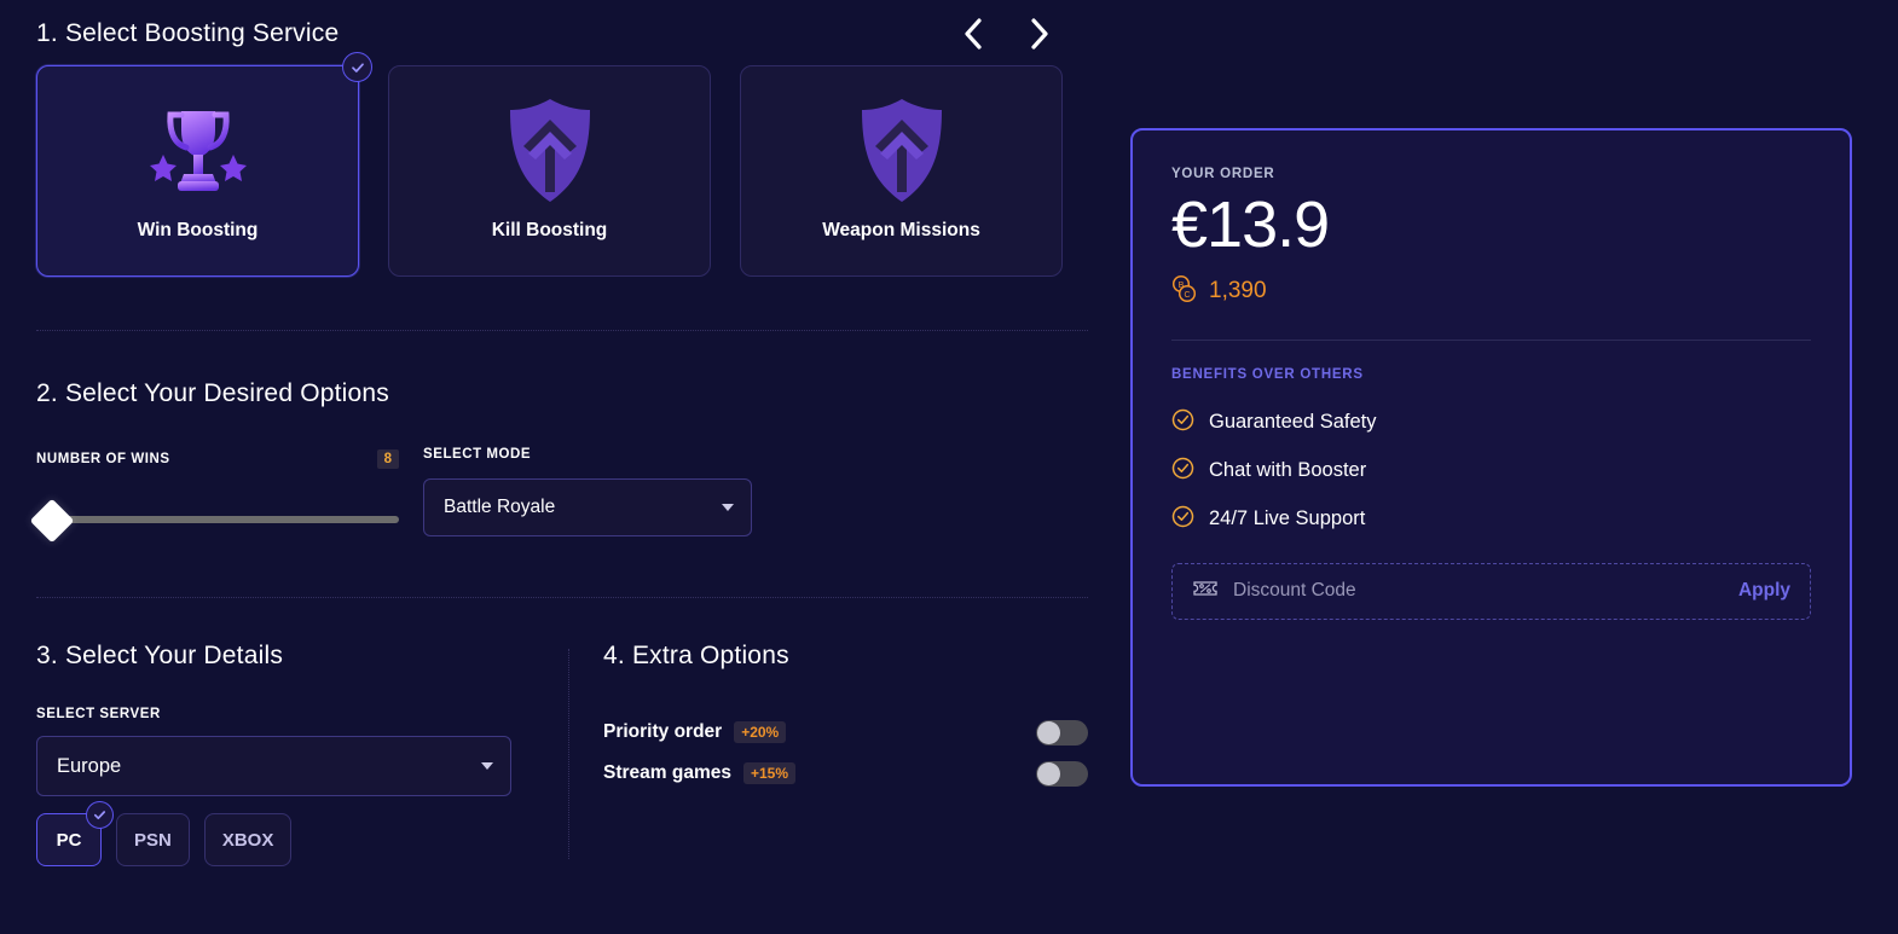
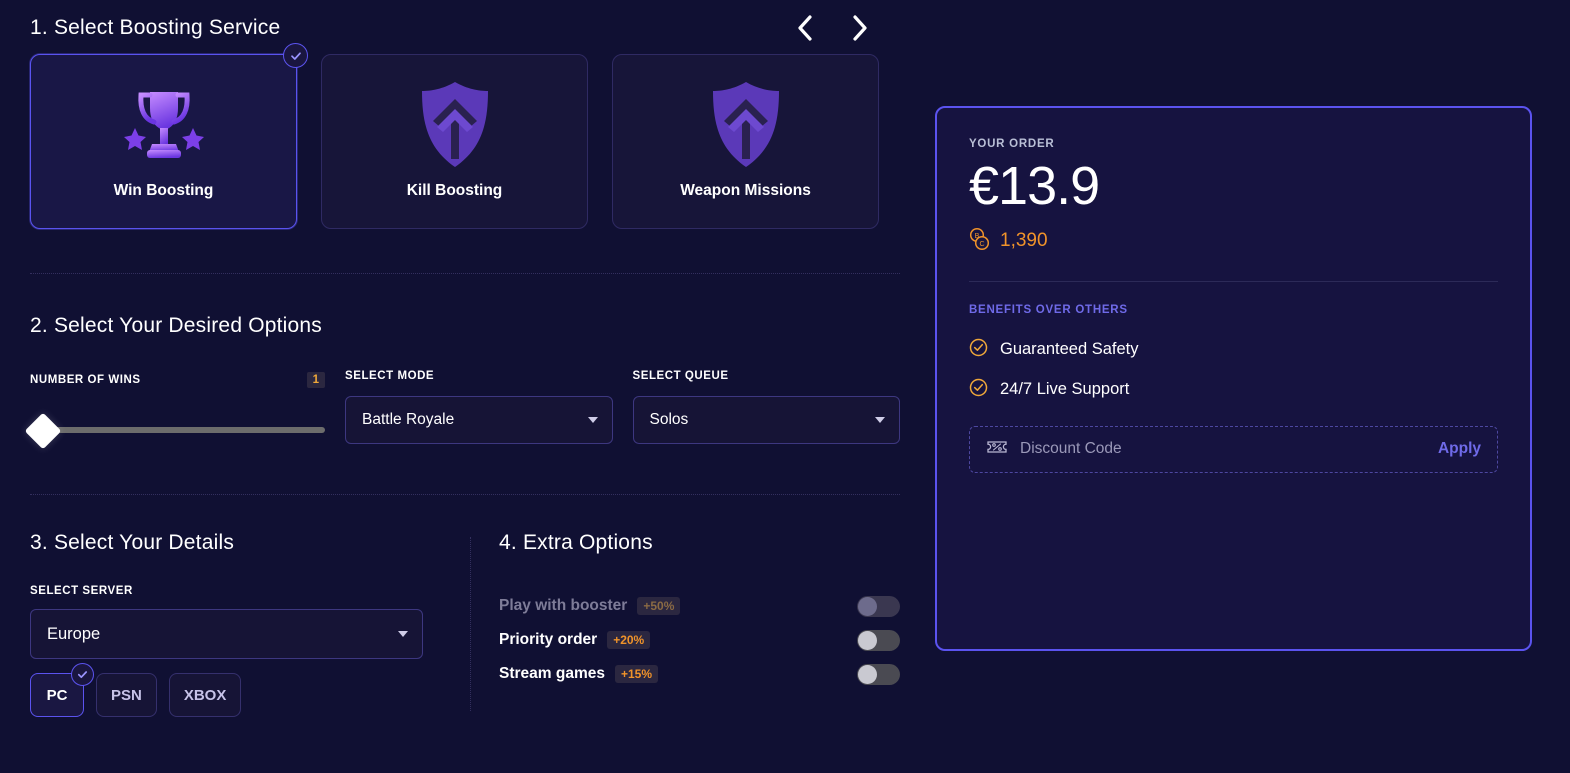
  1. Select Boosting Service
  Win Boosting
  Kill Boosting
  Weapon Missions
  2. Select Your Desired Options
  NUMBER OF WINS
- 8
+ 1
  SELECT MODE
  Battle Royale
+ SELECT QUEUE
+ Solos
  3. Select Your Details
  SELECT SERVER
  Europe
  PC
  PSN
  XBOX
  4. Extra Options
+ Play with booster
+ +50%
  Priority order
  +20%
  Stream games
  +15%
  YOUR ORDER
  €13.9
  1,390
  BENEFITS OVER OTHERS
  Guaranteed Safety
- Chat with Booster
  24/7 Live Support
  Discount Code
  Apply
